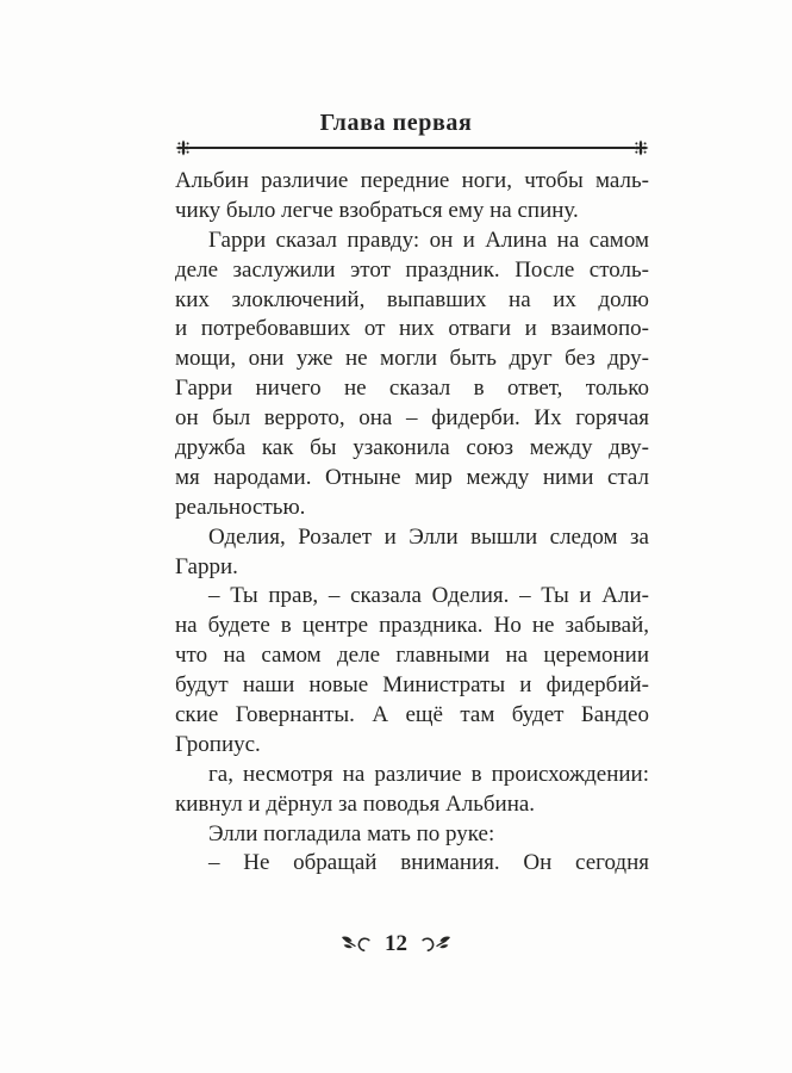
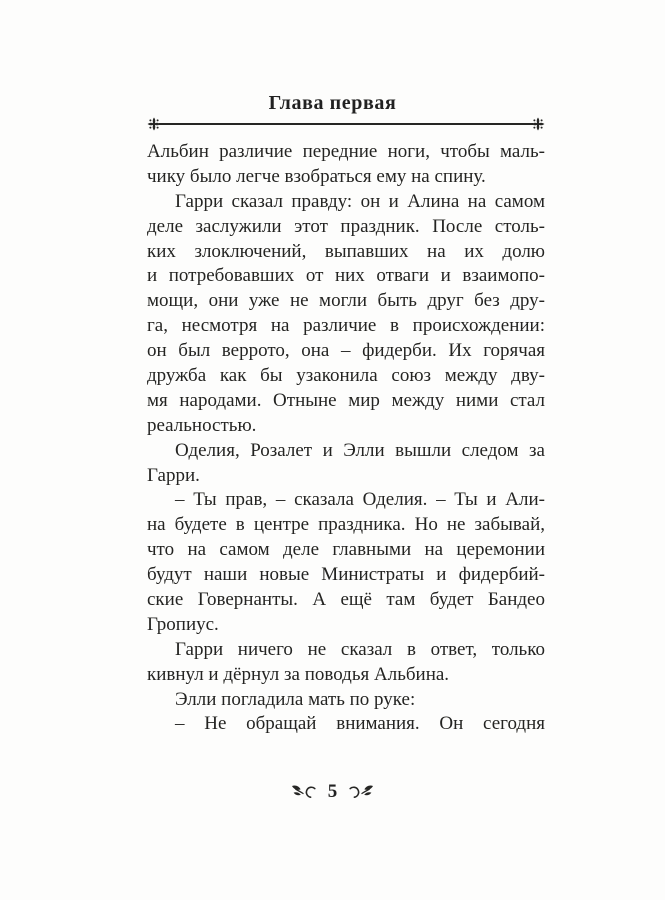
  Глава первая
  Альбин различие передние ноги, чтобы маль-
  чику было легче взобраться ему на спину.
  Гарри сказал правду: он и Алина на самом
  деле заслужили этот праздник. После столь-
  ких злоключений, выпавших на их долю
  и потребовавших от них отваги и взаимопо-
  мощи, они уже не могли быть друг без дру-
- Гарри ничего не сказал в ответ, только
+ га, несмотря на различие в происхождении:
  он был веррото, она – фидерби. Их горячая
  дружба как бы узаконила союз между дву-
  мя народами. Отныне мир между ними стал
  реальностью.
  Оделия, Розалет и Элли вышли следом за
  Гарри.
  – Ты прав, – сказала Оделия. – Ты и Али-
  на будете в центре праздника. Но не забывай,
  что на самом деле главными на церемонии
  будут наши новые Министраты и фидербий-
  ские Говернанты. А ещё там будет Бандео
  Гропиус.
- га, несмотря на различие в происхождении:
+ Гарри ничего не сказал в ответ, только
  кивнул и дёрнул за поводья Альбина.
  Элли погладила мать по руке:
  – Не обращай внимания. Он сегодня
- 12
+ 5
